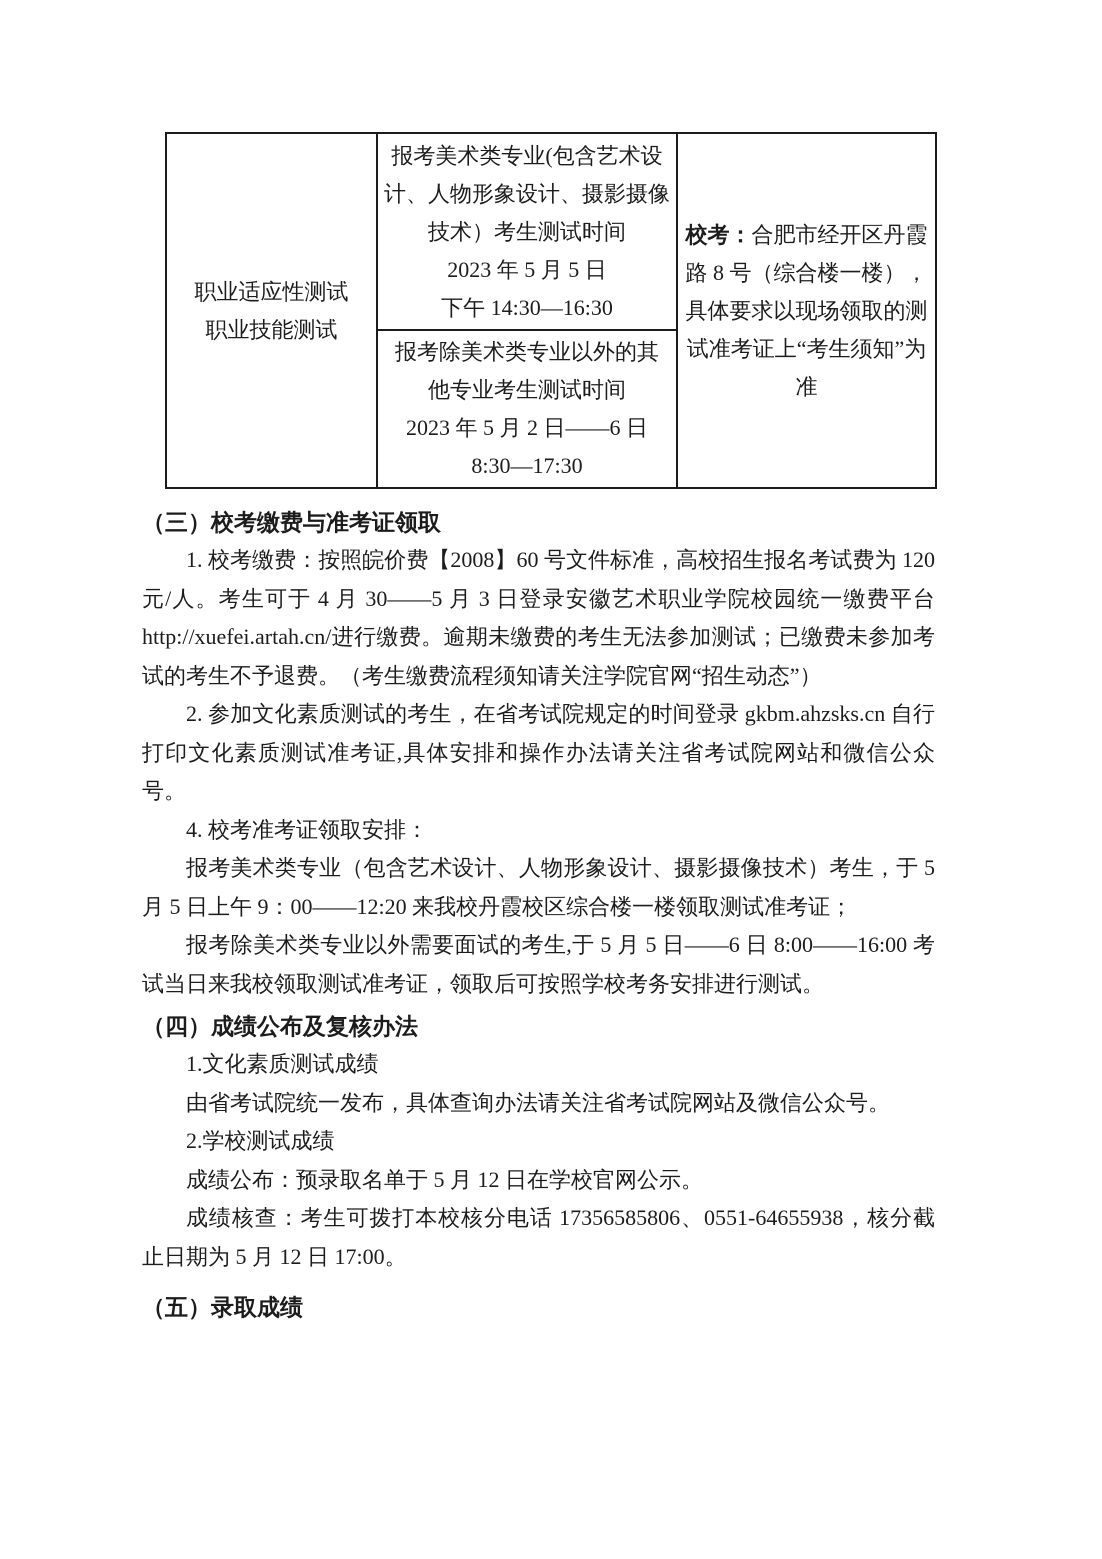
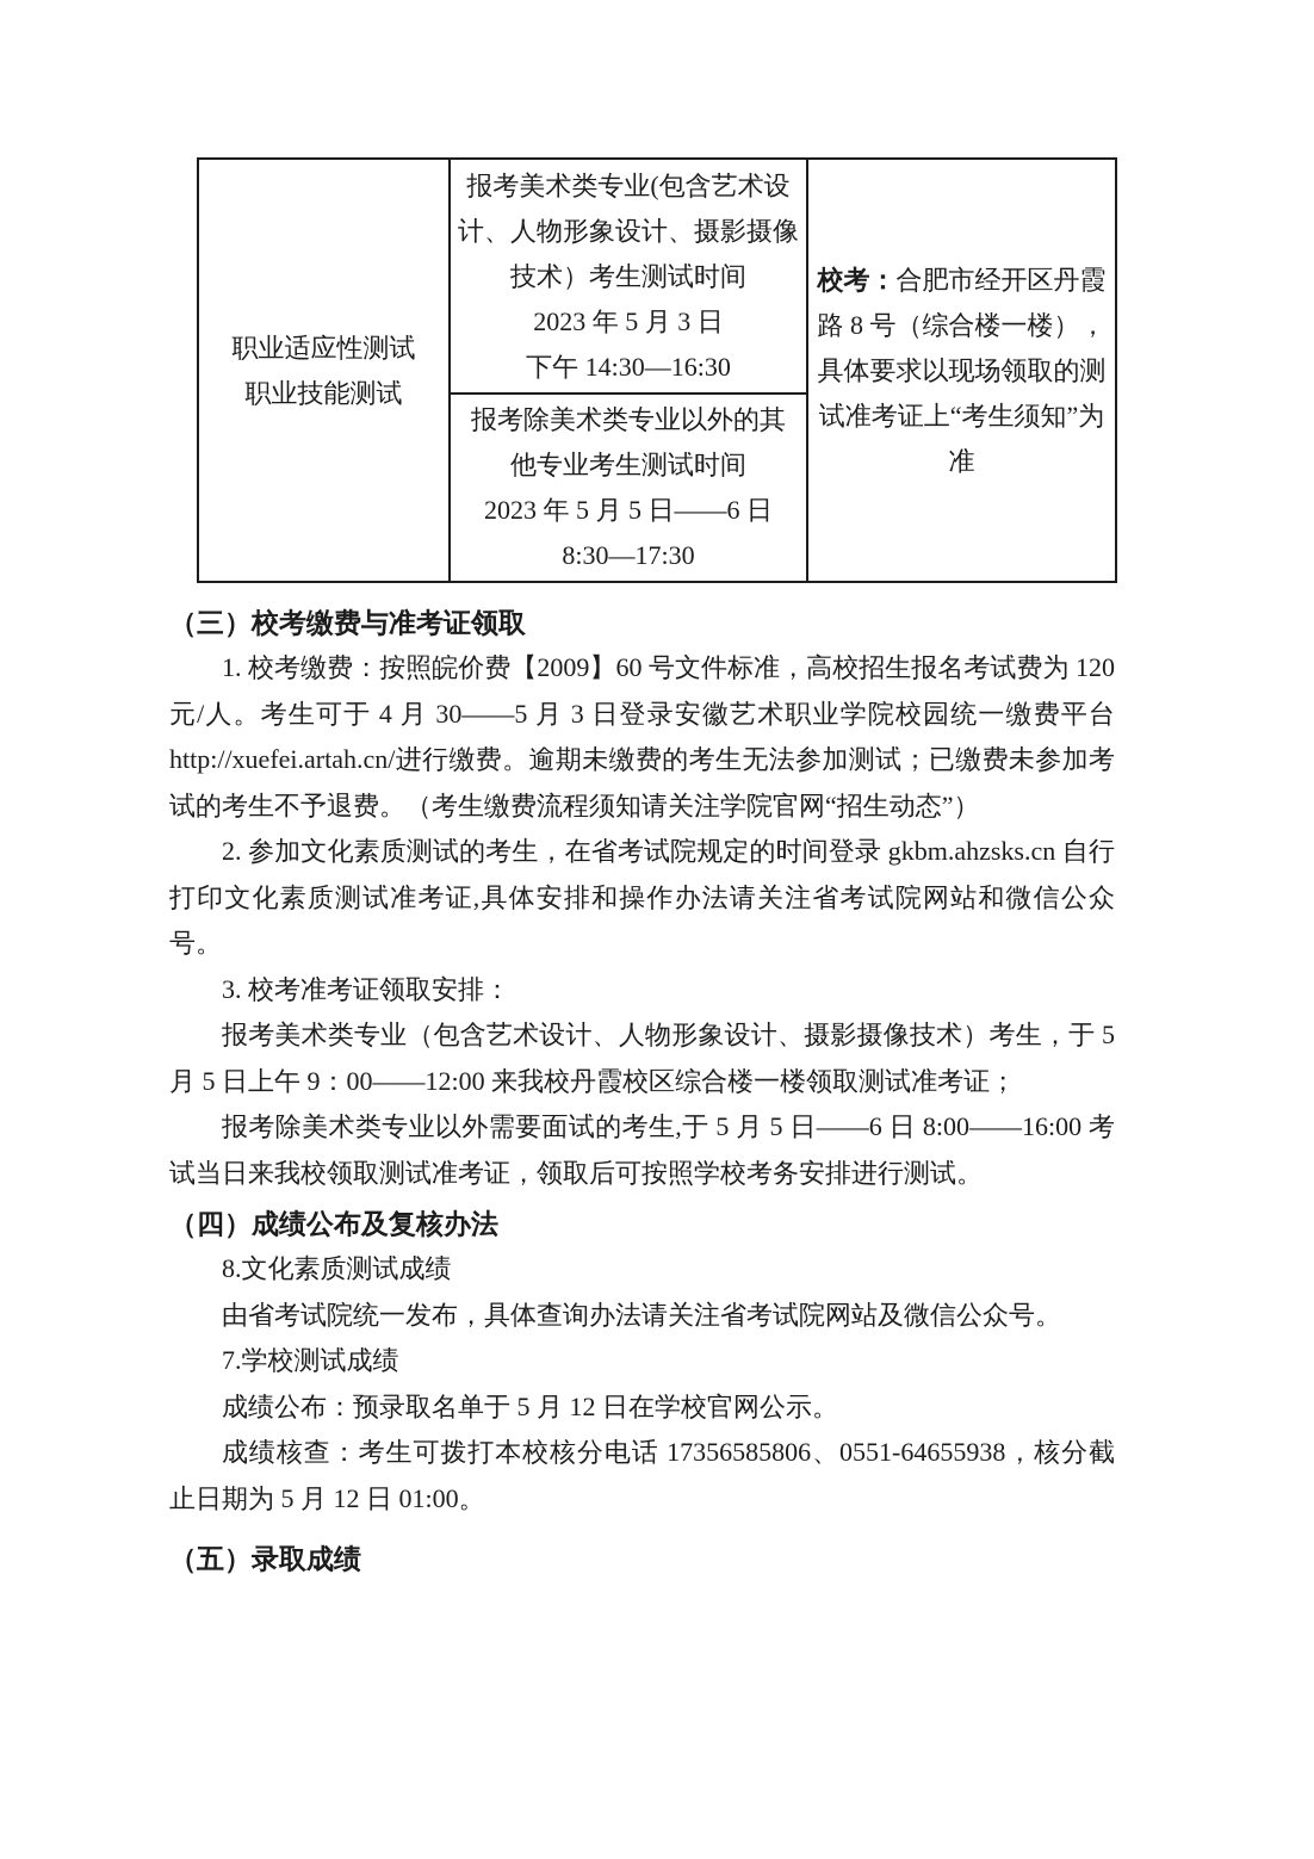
- 职业适应性测试 职业技能测试	报考美术类专业(包含艺术设 计、人物形象设计、摄影摄像 技术）考生测试时间 2023 年 5 月 5 日 下午 14:30—16:30	校考：合肥市经开区丹霞路 8 号（综合楼一楼），具体要求以现场领取的测试准考证上“考生须知”为准
+ 职业适应性测试 职业技能测试	报考美术类专业(包含艺术设 计、人物形象设计、摄影摄像 技术）考生测试时间 2023 年 5 月 3 日 下午 14:30—16:30	校考：合肥市经开区丹霞路 8 号（综合楼一楼），具体要求以现场领取的测试准考证上“考生须知”为准
- 报考除美术类专业以外的其 他专业考生测试时间 2023 年 5 月 2 日——6 日 8:30—17:30
+ 报考除美术类专业以外的其 他专业考生测试时间 2023 年 5 月 5 日——6 日 8:30—17:30
  （三）校考缴费与准考证领取
- 1. 校考缴费：按照皖价费【2008】60 号文件标准，高校招生报名考试费为 120 元/人。考生可于 4 月 30——5 月 3 日登录安徽艺术职业学院校园统一缴费平台 http://xuefei.artah.cn/进行缴费。逾期未缴费的考生无法参加测试；已缴费未参加考试的考生不予退费。（考生缴费流程须知请关注学院官网“招生动态”）
+ 1. 校考缴费：按照皖价费【2009】60 号文件标准，高校招生报名考试费为 120 元/人。考生可于 4 月 30——5 月 3 日登录安徽艺术职业学院校园统一缴费平台 http://xuefei.artah.cn/进行缴费。逾期未缴费的考生无法参加测试；已缴费未参加考试的考生不予退费。（考生缴费流程须知请关注学院官网“招生动态”）
  2. 参加文化素质测试的考生，在省考试院规定的时间登录 gkbm.ahzsks.cn 自行打印文化素质测试准考证,具体安排和操作办法请关注省考试院网站和微信公众号。
- 4. 校考准考证领取安排：
+ 3. 校考准考证领取安排：
- 报考美术类专业（包含艺术设计、人物形象设计、摄影摄像技术）考生，于 5 月 5 日上午 9：00——12:20 来我校丹霞校区综合楼一楼领取测试准考证；
+ 报考美术类专业（包含艺术设计、人物形象设计、摄影摄像技术）考生，于 5 月 5 日上午 9：00——12:00 来我校丹霞校区综合楼一楼领取测试准考证；
  报考除美术类专业以外需要面试的考生,于 5 月 5 日——6 日 8:00——16:00 考试当日来我校领取测试准考证，领取后可按照学校考务安排进行测试。
  （四）成绩公布及复核办法
- 1.文化素质测试成绩
+ 8.文化素质测试成绩
  由省考试院统一发布，具体查询办法请关注省考试院网站及微信公众号。
- 2.学校测试成绩
+ 7.学校测试成绩
  成绩公布：预录取名单于 5 月 12 日在学校官网公示。
- 成绩核查：考生可拨打本校核分电话 17356585806、0551-64655938，核分截止日期为 5 月 12 日 17:00。
+ 成绩核查：考生可拨打本校核分电话 17356585806、0551-64655938，核分截止日期为 5 月 12 日 01:00。
  （五）录取成绩
